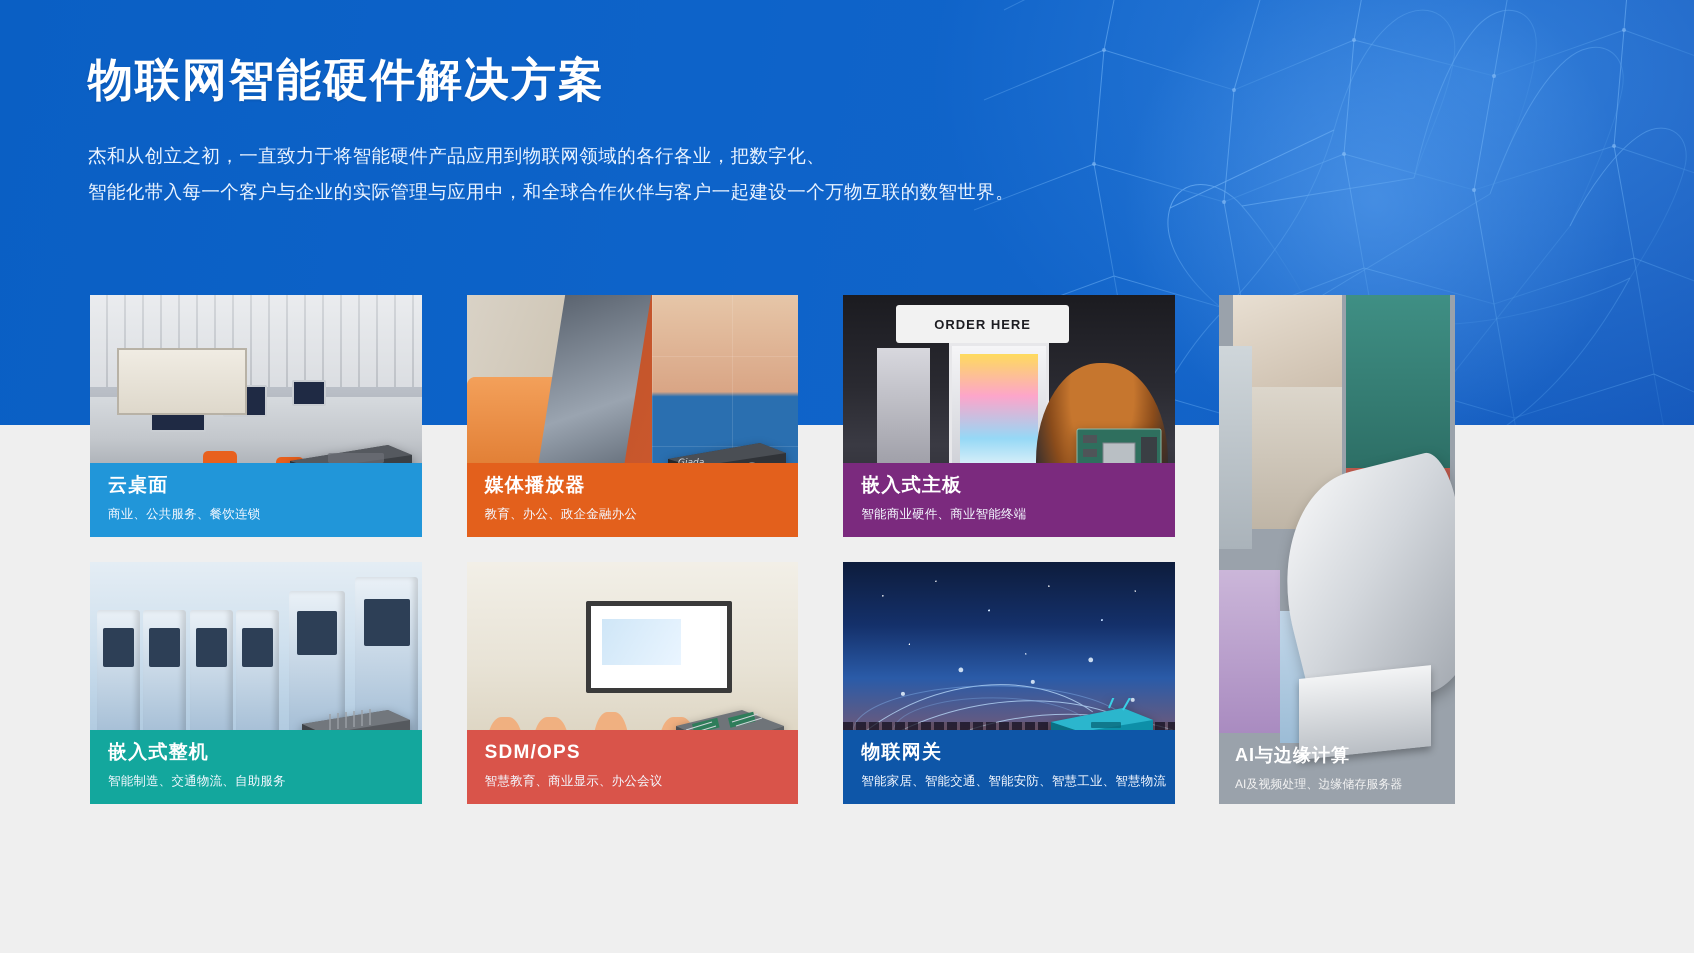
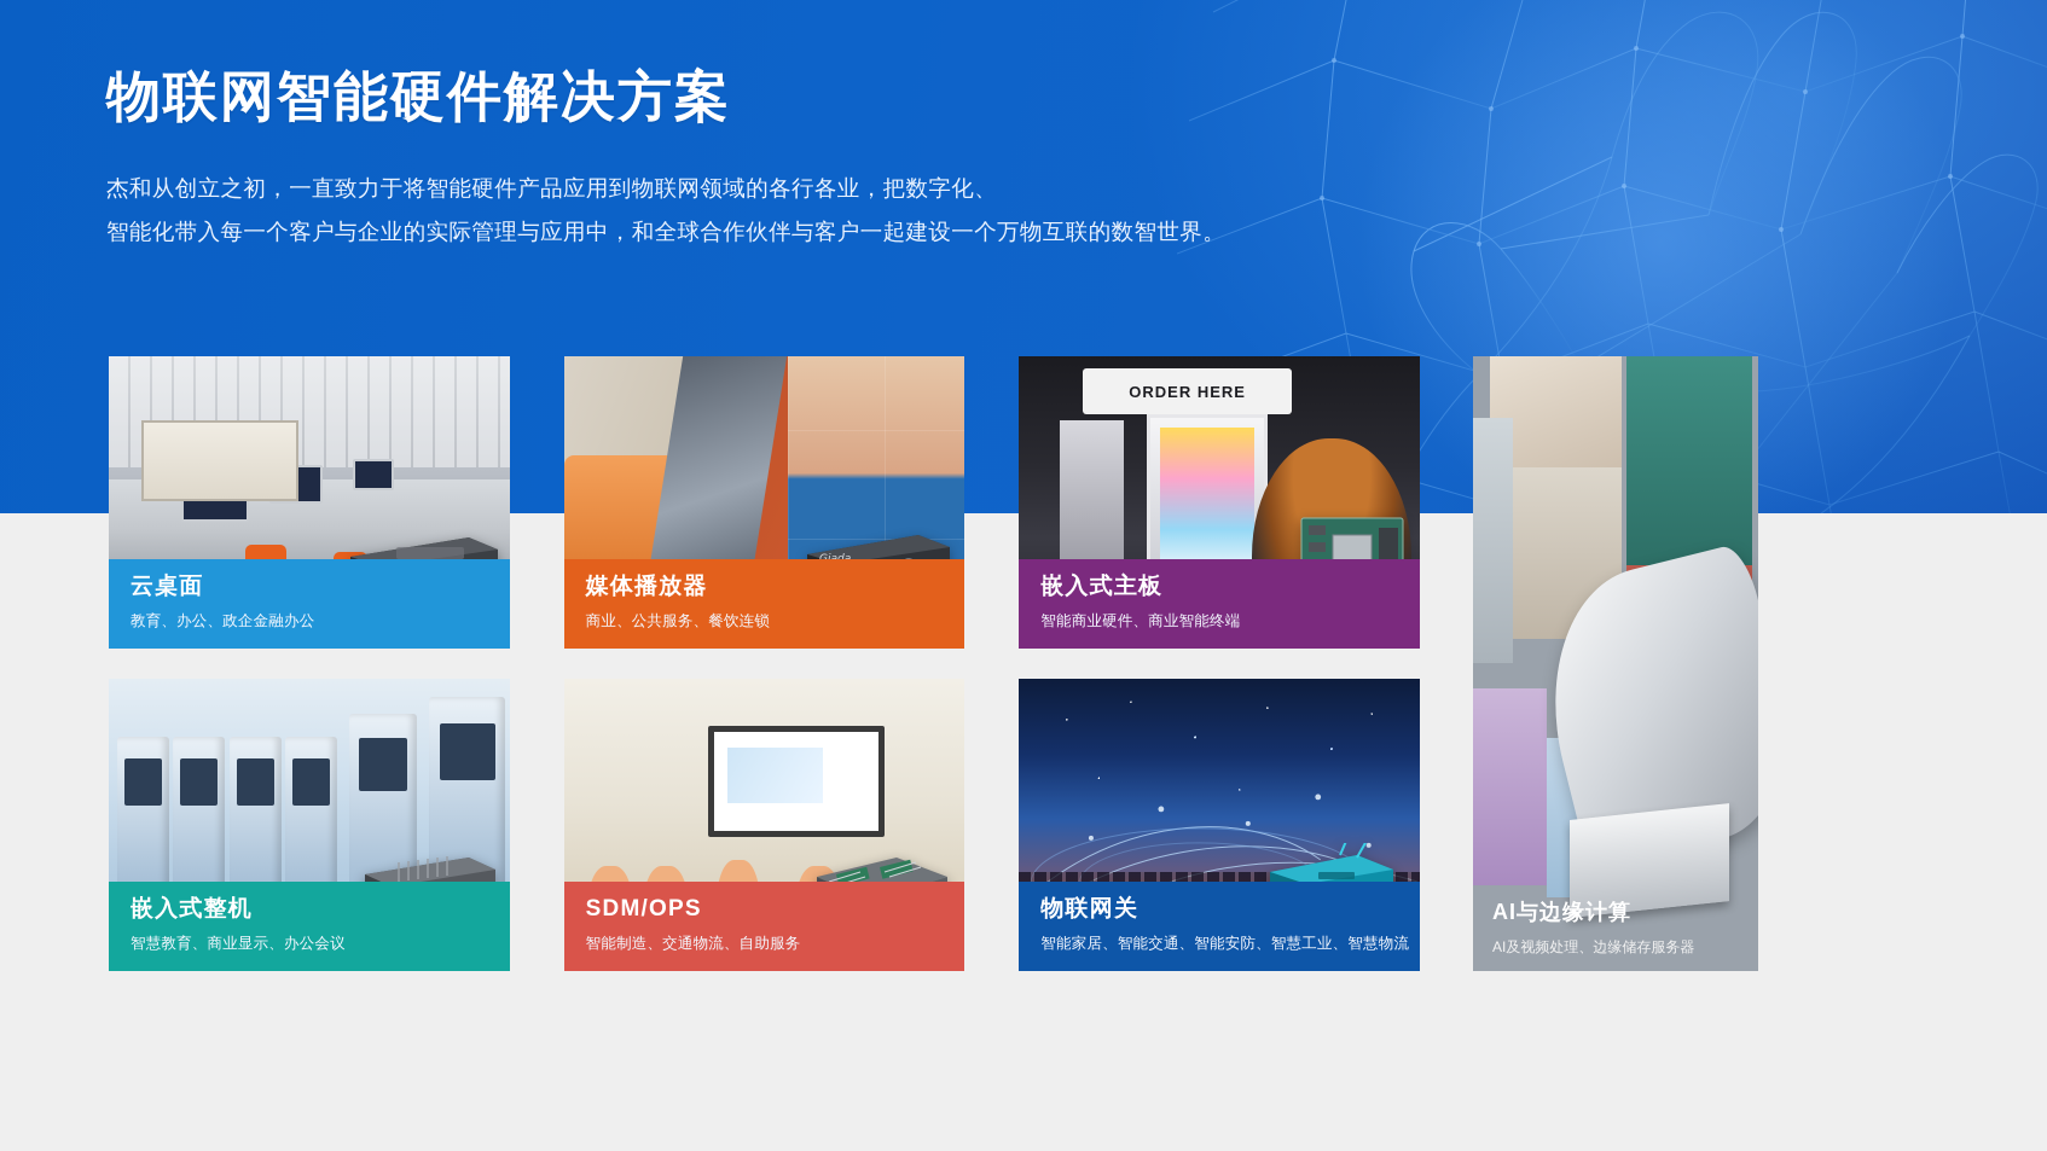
  物联网智能硬件解决方案
  杰和从创立之初，一直致力于将智能硬件产品应用到物联网领域的各行各业，把数字化、
  智能化带入每一个客户与企业的实际管理与应用中，和全球合作伙伴与客户一起建设一个万物互联的数智世界。
  云桌面
- 商业、公共服务、餐饮连锁
+ 教育、办公、政企金融办公
  媒体播放器
- 教育、办公、政企金融办公
+ 商业、公共服务、餐饮连锁
  嵌入式主板
  智能商业硬件、商业智能终端
  嵌入式整机
- 智能制造、交通物流、自助服务
+ 智慧教育、商业显示、办公会议
  SDM/OPS
- 智慧教育、商业显示、办公会议
+ 智能制造、交通物流、自助服务
  物联网关
  智能家居、智能交通、智能安防、智慧工业、智慧物流
  AI与边缘计算
  AI及视频处理、边缘储存服务器
